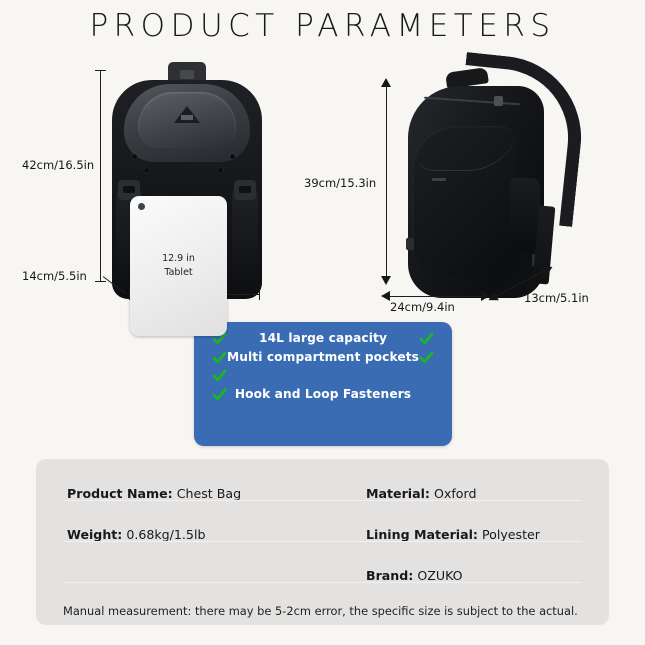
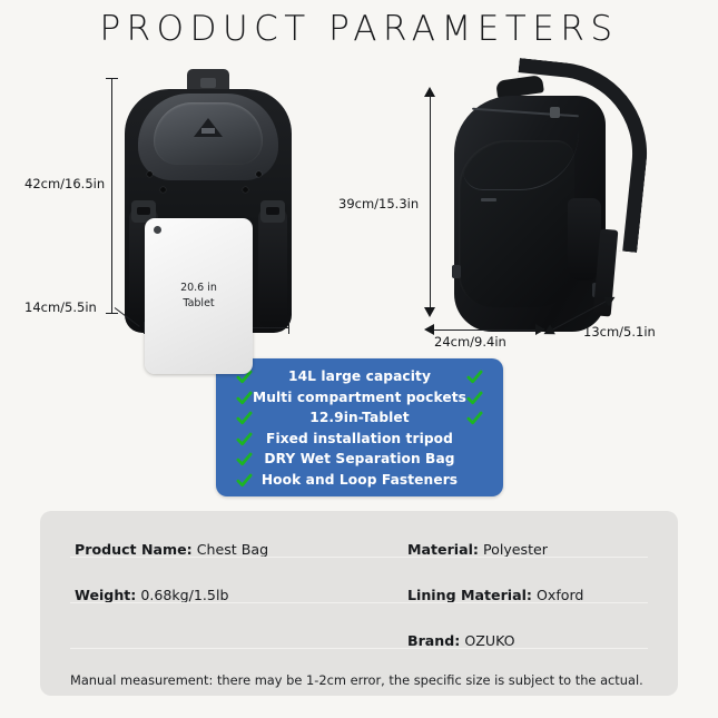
  PRODUCT PARAMETERS
- 12.9 in
+ 20.6 in
  Tablet
  42cm/16.5in
  14cm/5.5in
  39cm/15.3in
  24cm/9.4in
  13cm/5.1in
  14L large capacity
  Multi compartment pockets
+ 12.9in-Tablet
+ Fixed installation tripod
+ DRY Wet Separation Bag
  Hook and Loop Fasteners
  Product Name: Chest Bag
- Material: Oxford
+ Material: Polyester
  Weight: 0.68kg/1.5lb
- Lining Material: Polyester
+ Lining Material: Oxford
  Brand: OZUKO
- Manual measurement: there may be 5-2cm error, the specific size is subject to the actual.
+ Manual measurement: there may be 1-2cm error, the specific size is subject to the actual.
